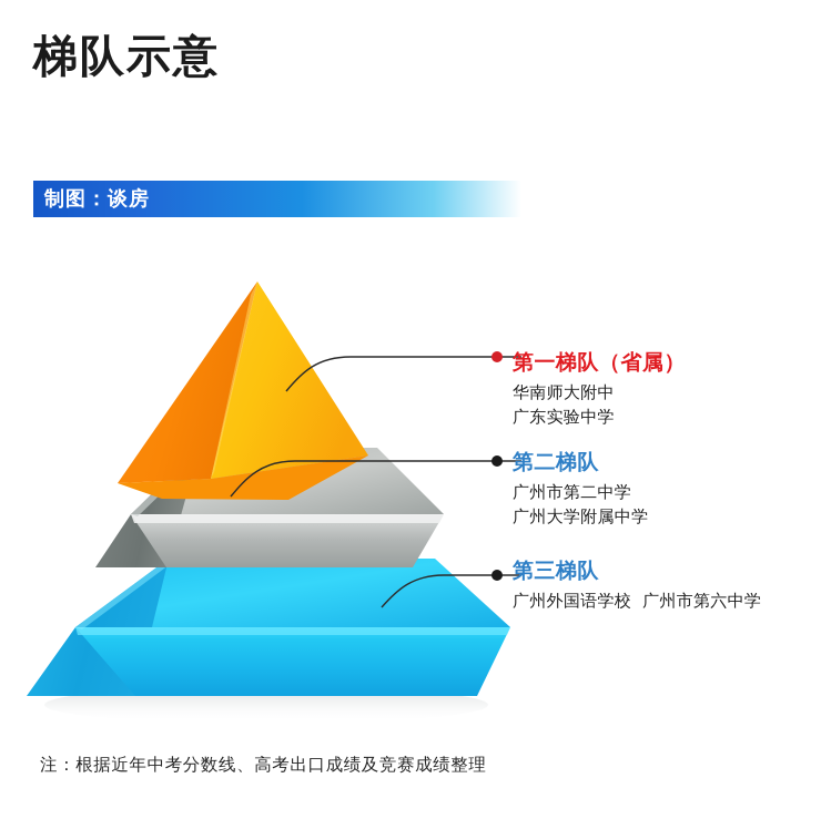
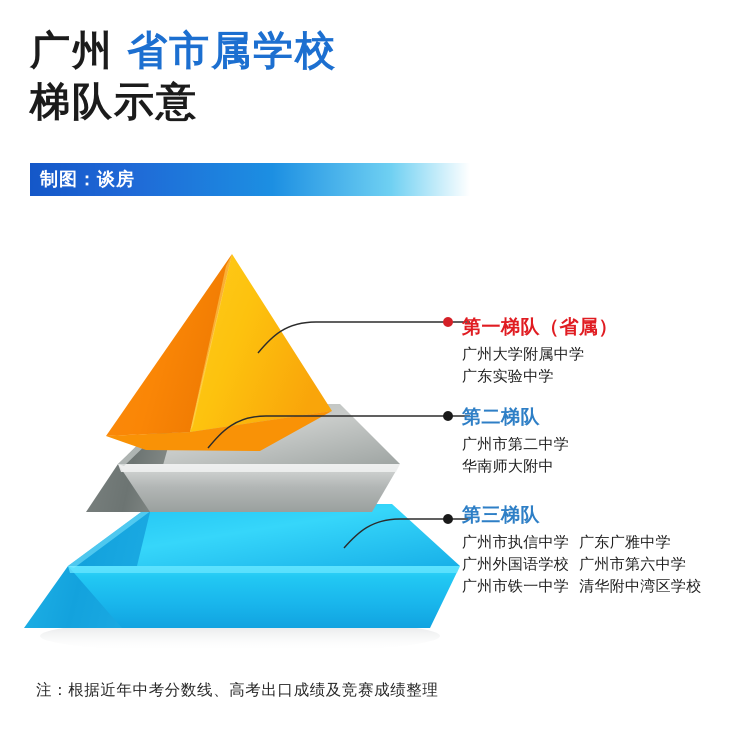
+ 广州 省市属学校
  梯队示意
  制图：谈房
  第一梯队（省属）
- 华南师大附中
+ 广州大学附属中学
  广东实验中学
  第二梯队
  广州市第二中学
- 广州大学附属中学
+ 华南师大附中
  第三梯队
+ 广州市执信中学
+ 广东广雅中学
  广州外国语学校
  广州市第六中学
+ 广州市铁一中学
+ 清华附中湾区学校
  注：根据近年中考分数线、高考出口成绩及竞赛成绩整理
